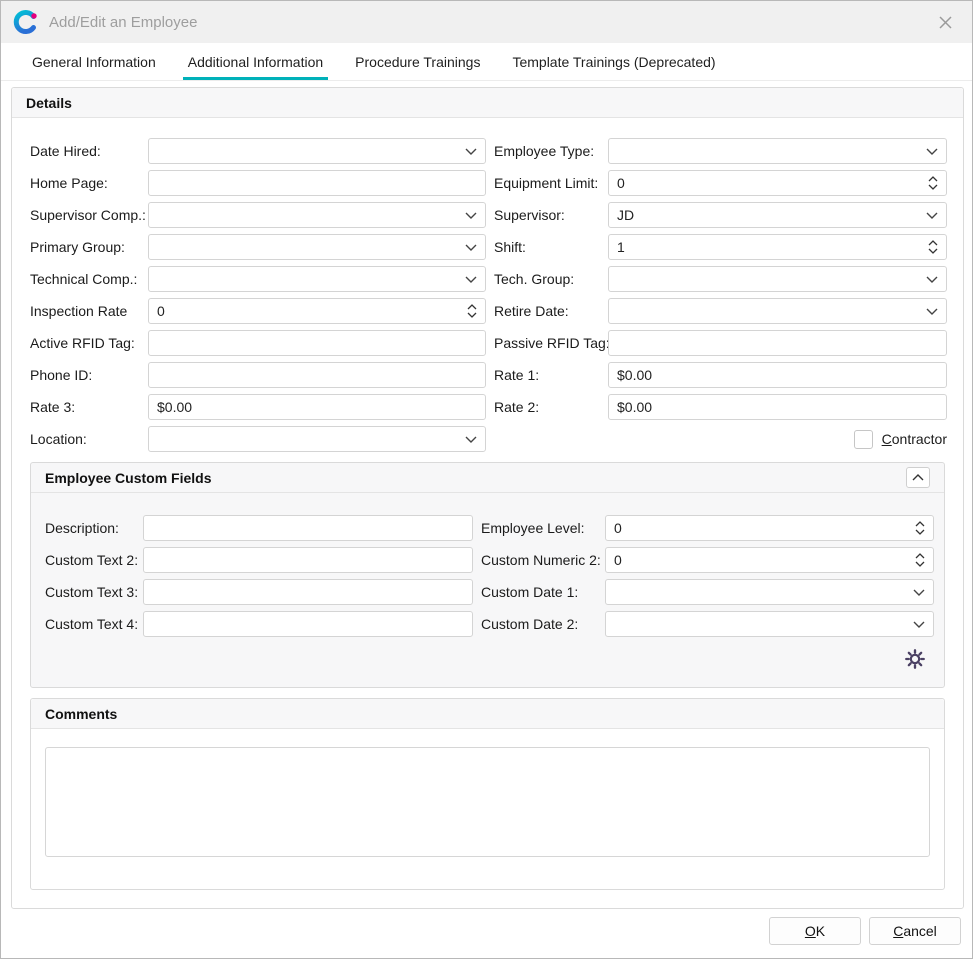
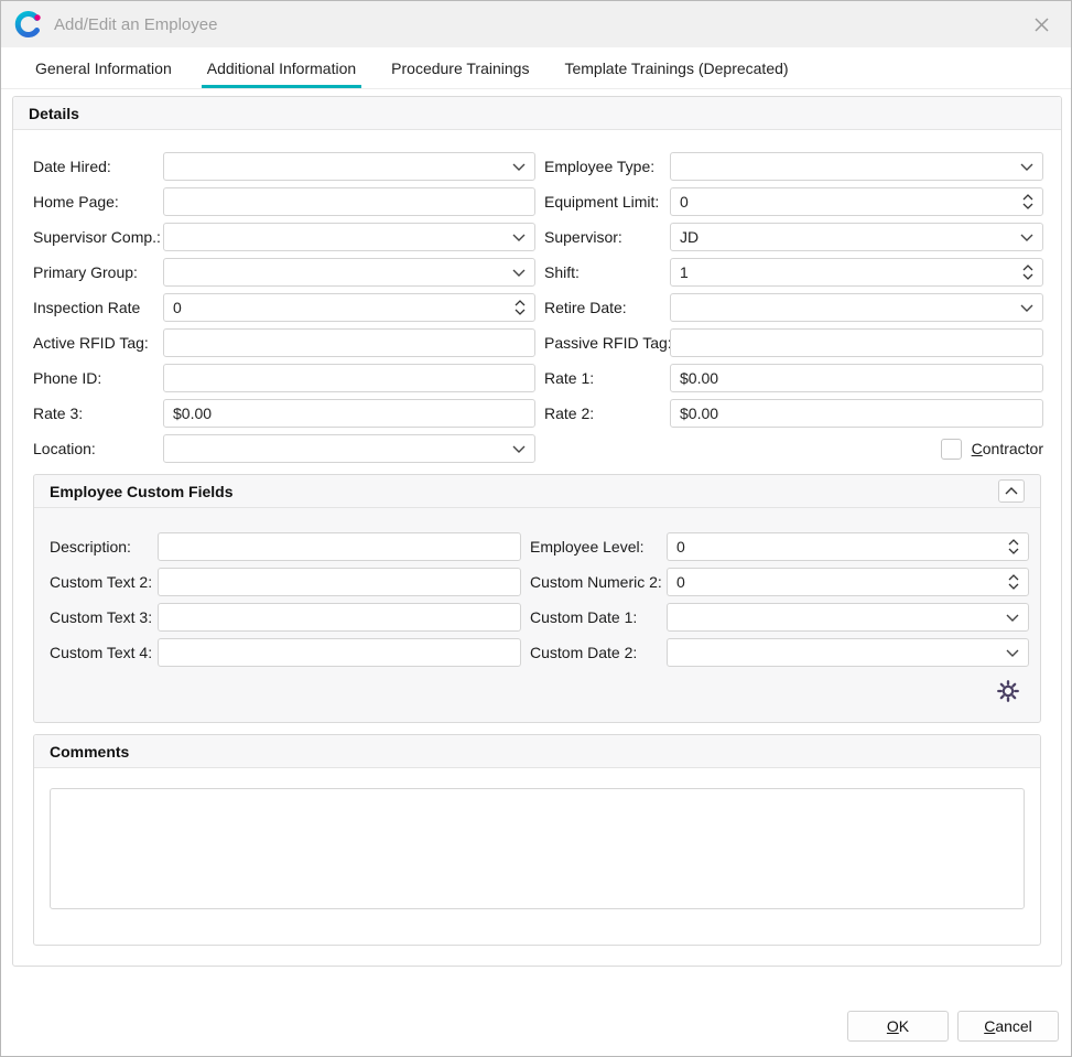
  Add/Edit an Employee
  General Information
  Additional Information
  Procedure Trainings
  Template Trainings (Deprecated)
  Details
  Date Hired:
  Employee Type:
  Home Page:
  Equipment Limit:
  0
  Supervisor Comp.:
  Supervisor:
  JD
  Primary Group:
  Shift:
  1
- Technical Comp.:
- Tech. Group:
  Inspection Rate
  0
  Retire Date:
  Active RFID Tag:
  Passive RFID Tag
  Phone ID:
  Rate 1:
  $0.00
  Rate 3:
  $0.00
  Rate 2:
  $0.00
  Location:
  Contractor
  Employee Custom Fields
  Description:
  Employee Level:
  0
  Custom Text 2:
  Custom Numeric 2:
  0
  Custom Text 3:
  Custom Date 1:
  Custom Text 4:
  Custom Date 2:
  Comments
  OK
  Cancel
